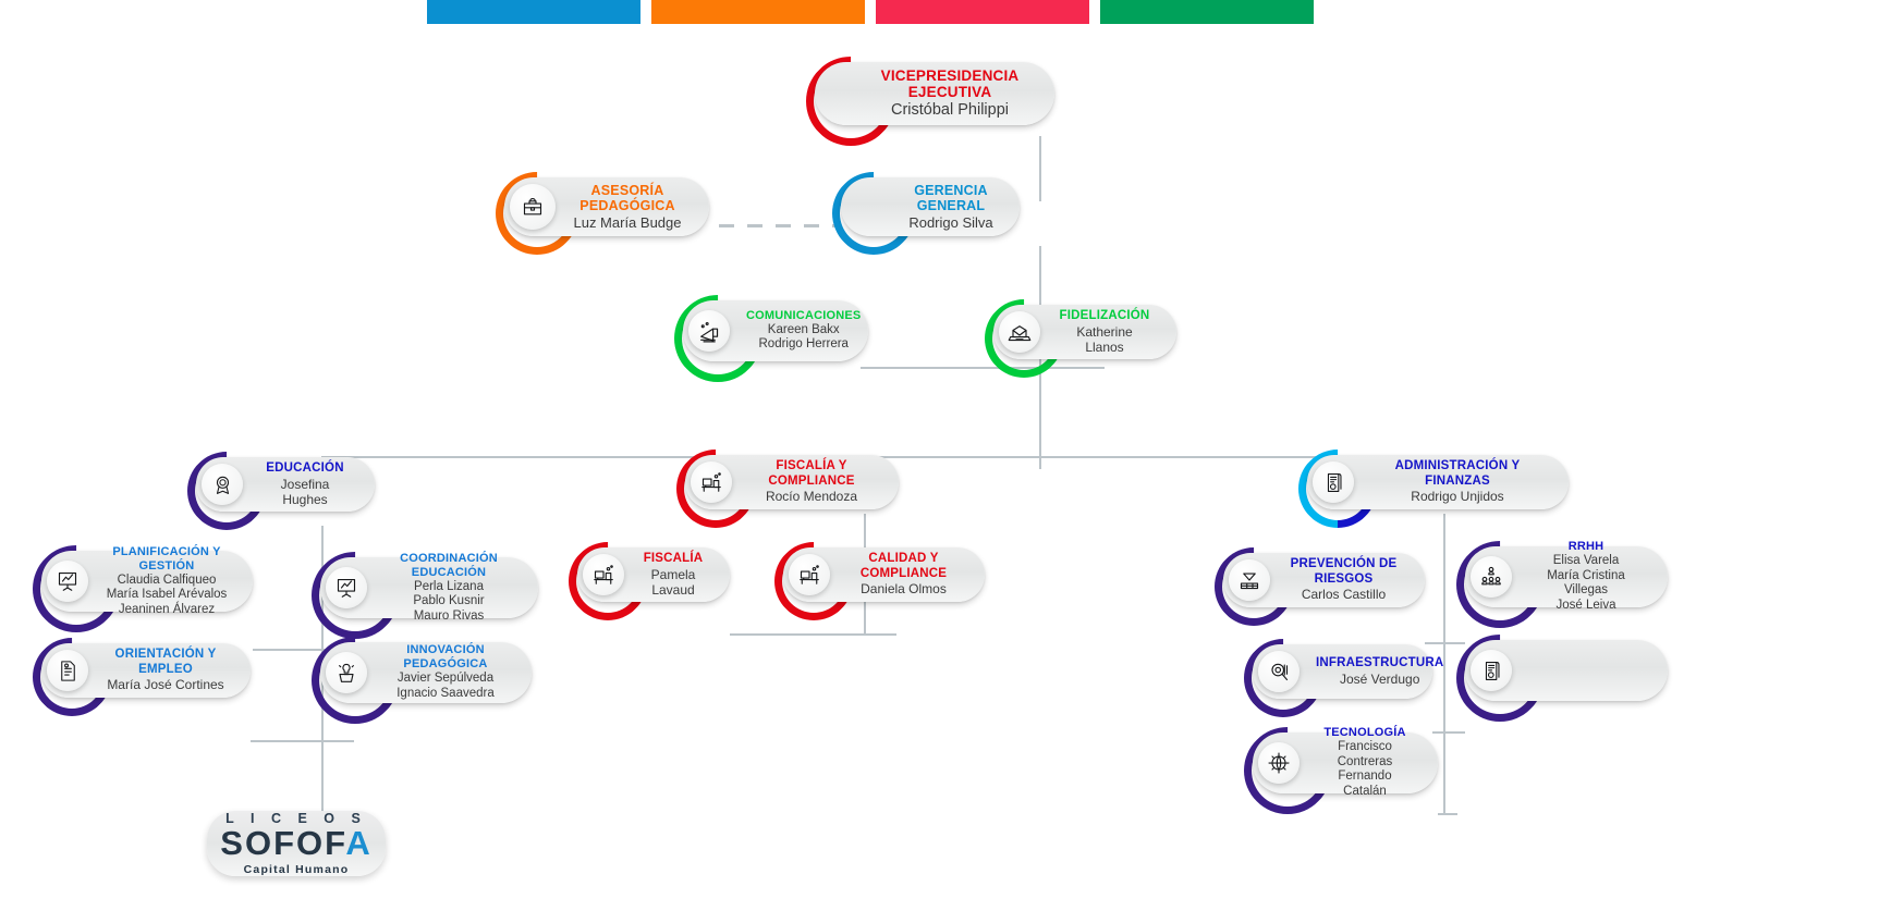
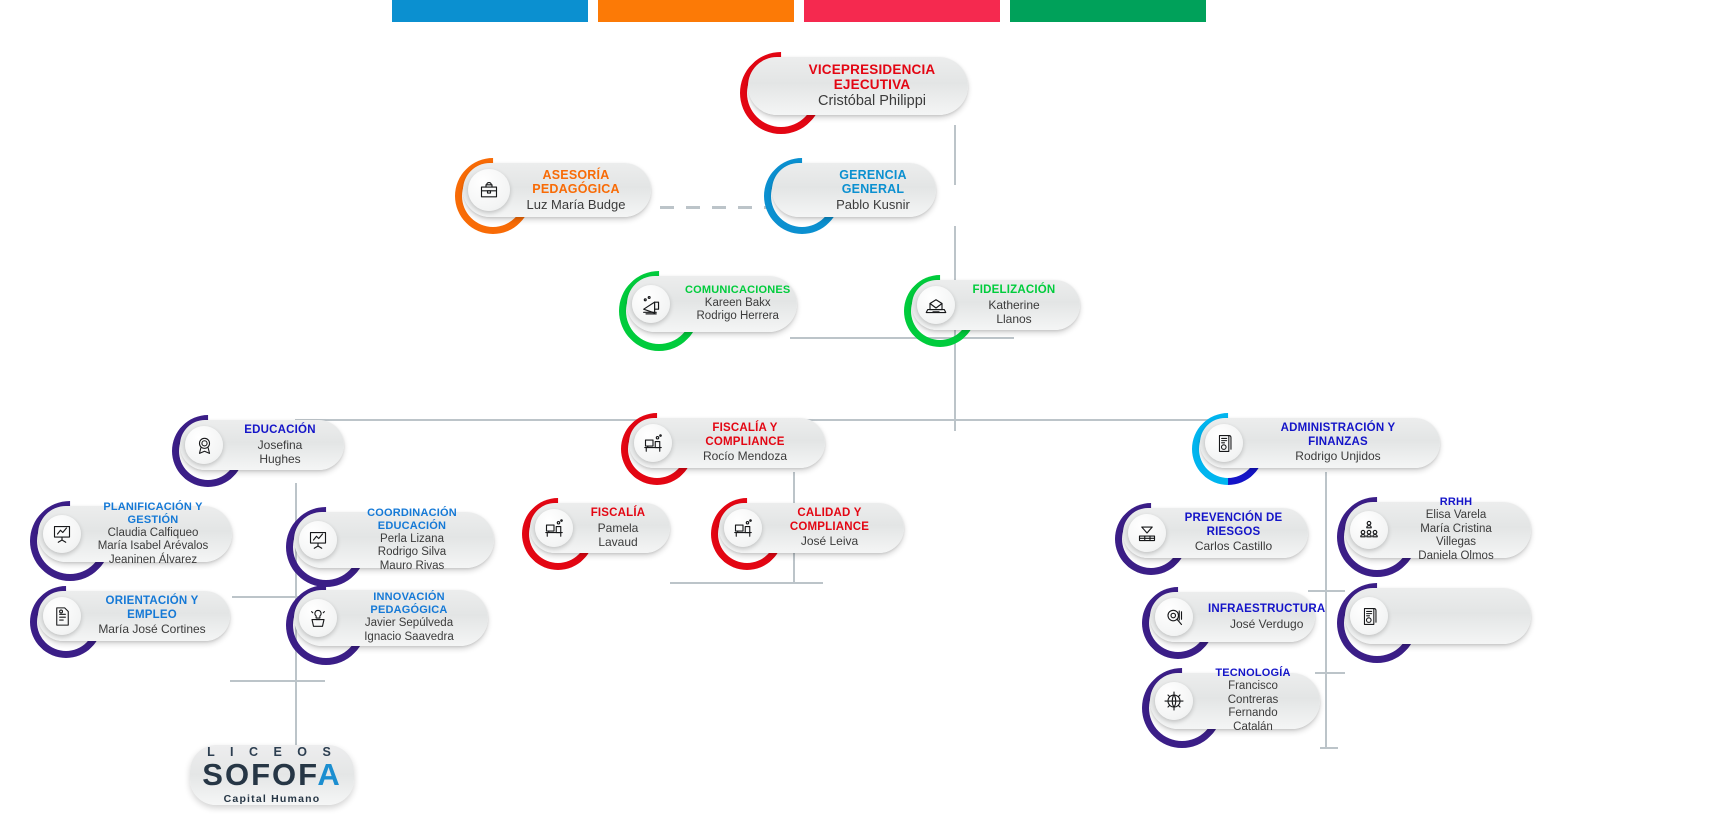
  VICEPRESIDENCIA EJECUTIVA
  Cristóbal Philippi
  ASESORÍA PEDAGÓGICA
  Luz María Budge
  GERENCIA GENERAL
- Rodrigo Silva
+ Pablo Kusnir
  COMUNICACIONES
  Kareen Bakx
  Rodrigo Herrera
  FIDELIZACIÓN
  Katherine Llanos
  EDUCACIÓN
  Josefina Hughes
  FISCALÍA Y COMPLIANCE
  Rocío Mendoza
  ADMINISTRACIÓN Y FINANZAS
  Rodrigo Unjidos
  PLANIFICACIÓN Y GESTIÓN
  Claudia Calfiqueo
  María Isabel Arévalos
  Jeaninen Álvarez
  COORDINACIÓN EDUCACIÓN
  Perla Lizana
- Pablo Kusnir
+ Rodrigo Silva
  Mauro Rivas
  ORIENTACIÓN Y EMPLEO
  María José Cortines
  INNOVACIÓN PEDAGÓGICA
  Javier Sepúlveda
  Ignacio Saavedra
  FISCALÍA
  Pamela Lavaud
  CALIDAD Y COMPLIANCE
- Daniela Olmos
+ José Leiva
  PREVENCIÓN DE RIESGOS
  Carlos Castillo
  RRHH
  Elisa Varela
  María Cristina Villegas
- José Leiva
+ Daniela Olmos
  INFRAESTRUCTURA
  José Verdugo
  TECNOLOGÍA
  Francisco Contreras
  Fernando Catalán
  L I C E O S
  SOFOFA
  Capital Humano
